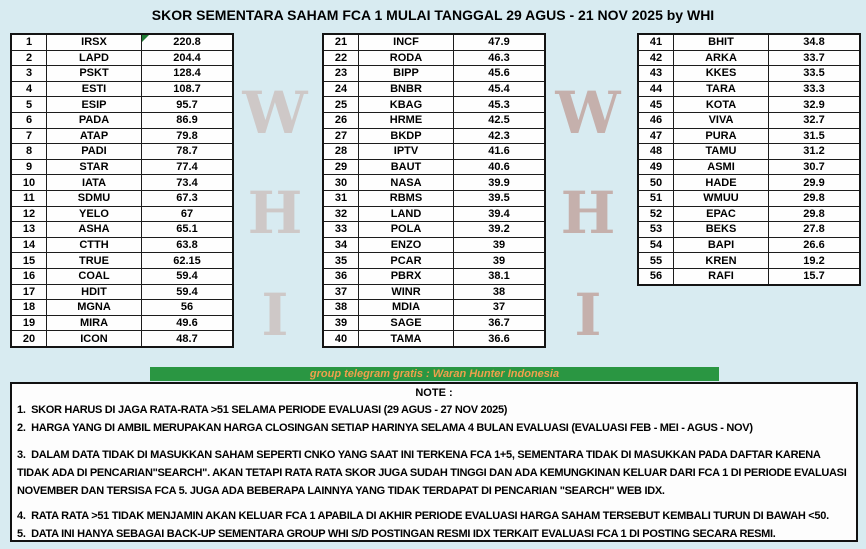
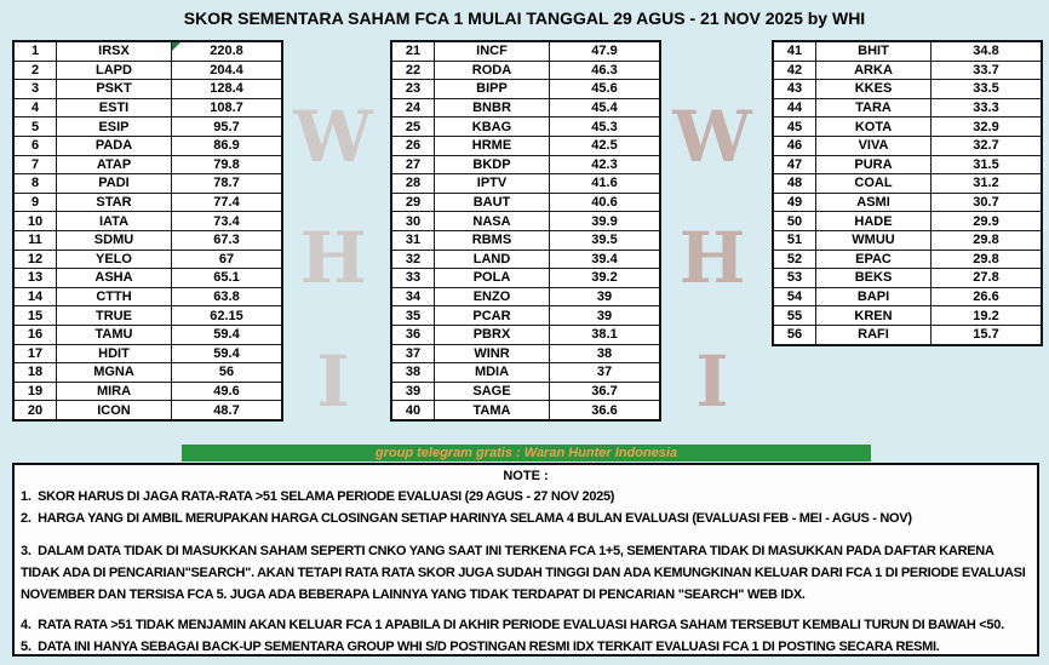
  SKOR SEMENTARA SAHAM FCA 1 MULAI TANGGAL 29 AGUS - 21 NOV 2025 by WHI
  W
  H
  I
  W
  H
  I
  1	IRSX	220.8
  2	LAPD	204.4
  3	PSKT	128.4
  4	ESTI	108.7
  5	ESIP	95.7
  6	PADA	86.9
  7	ATAP	79.8
  8	PADI	78.7
  9	STAR	77.4
  10	IATA	73.4
  11	SDMU	67.3
  12	YELO	67
  13	ASHA	65.1
  14	CTTH	63.8
  15	TRUE	62.15
- 16	COAL	59.4
+ 16	TAMU	59.4
  17	HDIT	59.4
  18	MGNA	56
  19	MIRA	49.6
  20	ICON	48.7
  21	INCF	47.9
  22	RODA	46.3
  23	BIPP	45.6
  24	BNBR	45.4
  25	KBAG	45.3
  26	HRME	42.5
  27	BKDP	42.3
  28	IPTV	41.6
  29	BAUT	40.6
  30	NASA	39.9
  31	RBMS	39.5
  32	LAND	39.4
  33	POLA	39.2
  34	ENZO	39
  35	PCAR	39
  36	PBRX	38.1
  37	WINR	38
  38	MDIA	37
  39	SAGE	36.7
  40	TAMA	36.6
  41	BHIT	34.8
  42	ARKA	33.7
  43	KKES	33.5
  44	TARA	33.3
  45	KOTA	32.9
  46	VIVA	32.7
  47	PURA	31.5
- 48	TAMU	31.2
+ 48	COAL	31.2
  49	ASMI	30.7
  50	HADE	29.9
  51	WMUU	29.8
  52	EPAC	29.8
  53	BEKS	27.8
  54	BAPI	26.6
  55	KREN	19.2
  56	RAFI	15.7
  group telegram gratis : Waran Hunter Indonesia
  NOTE :
  1. SKOR HARUS DI JAGA RATA-RATA >51 SELAMA PERIODE EVALUASI (29 AGUS - 27 NOV 2025)
  2. HARGA YANG DI AMBIL MERUPAKAN HARGA CLOSINGAN SETIAP HARINYA SELAMA 4 BULAN EVALUASI (EVALUASI FEB - MEI - AGUS - NOV)
  3. DALAM DATA TIDAK DI MASUKKAN SAHAM SEPERTI CNKO YANG SAAT INI TERKENA FCA 1+5, SEMENTARA TIDAK DI MASUKKAN PADA DAFTAR KARENA TIDAK ADA DI PENCARIAN"SEARCH". AKAN TETAPI RATA RATA SKOR JUGA SUDAH TINGGI DAN ADA KEMUNGKINAN KELUAR DARI FCA 1 DI PERIODE EVALUASI NOVEMBER DAN TERSISA FCA 5. JUGA ADA BEBERAPA LAINNYA YANG TIDAK TERDAPAT DI PENCARIAN "SEARCH" WEB IDX.
  4. RATA RATA >51 TIDAK MENJAMIN AKAN KELUAR FCA 1 APABILA DI AKHIR PERIODE EVALUASI HARGA SAHAM TERSEBUT KEMBALI TURUN DI BAWAH <50.
  5. DATA INI HANYA SEBAGAI BACK-UP SEMENTARA GROUP WHI S/D POSTINGAN RESMI IDX TERKAIT EVALUASI FCA 1 DI POSTING SECARA RESMI.
